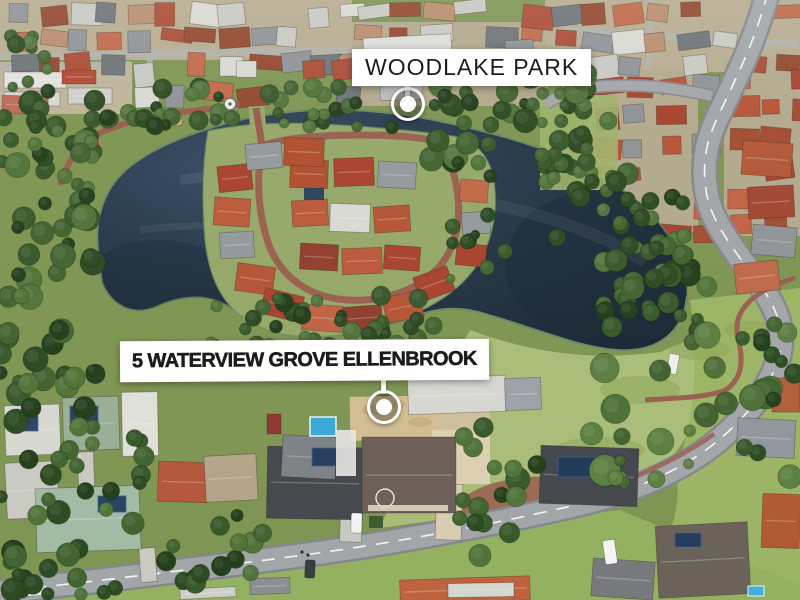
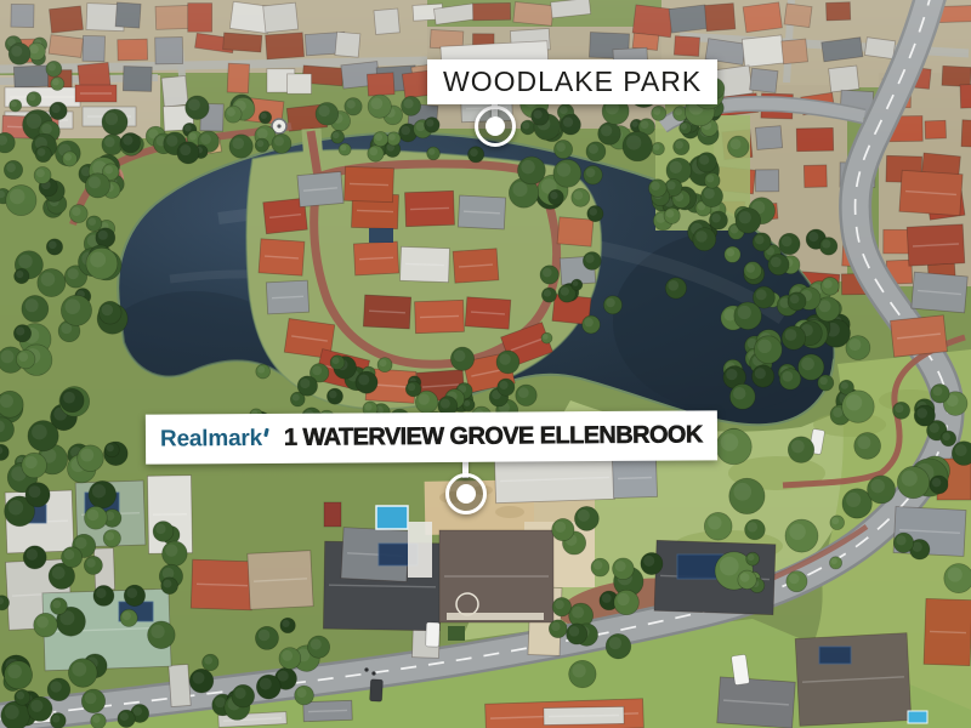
  WOODLAKE PARK
+ Realmark
- 5 WATERVIEW GROVE ELLENBROOK
+ 1 WATERVIEW GROVE ELLENBROOK
